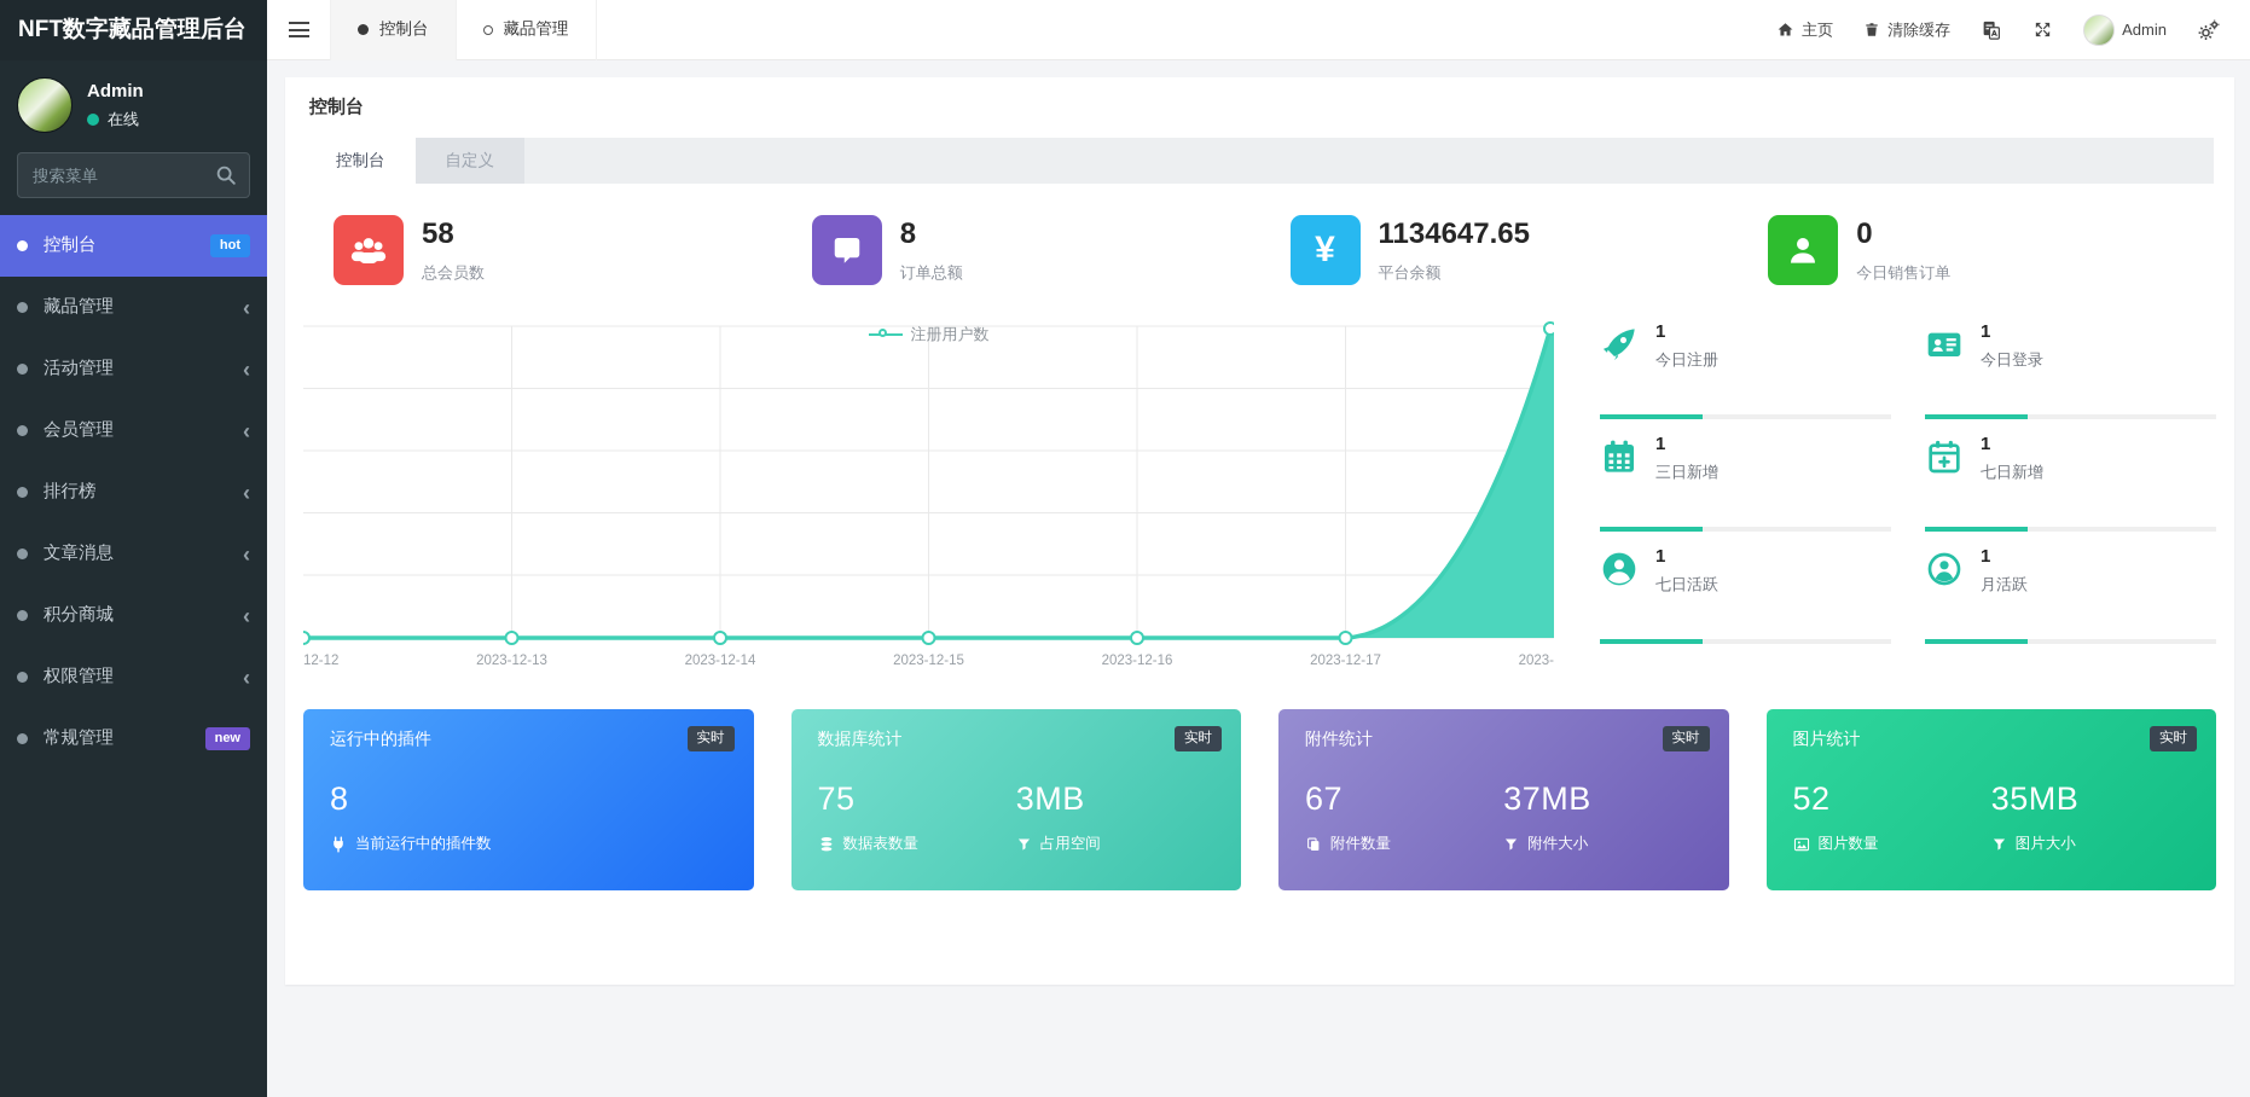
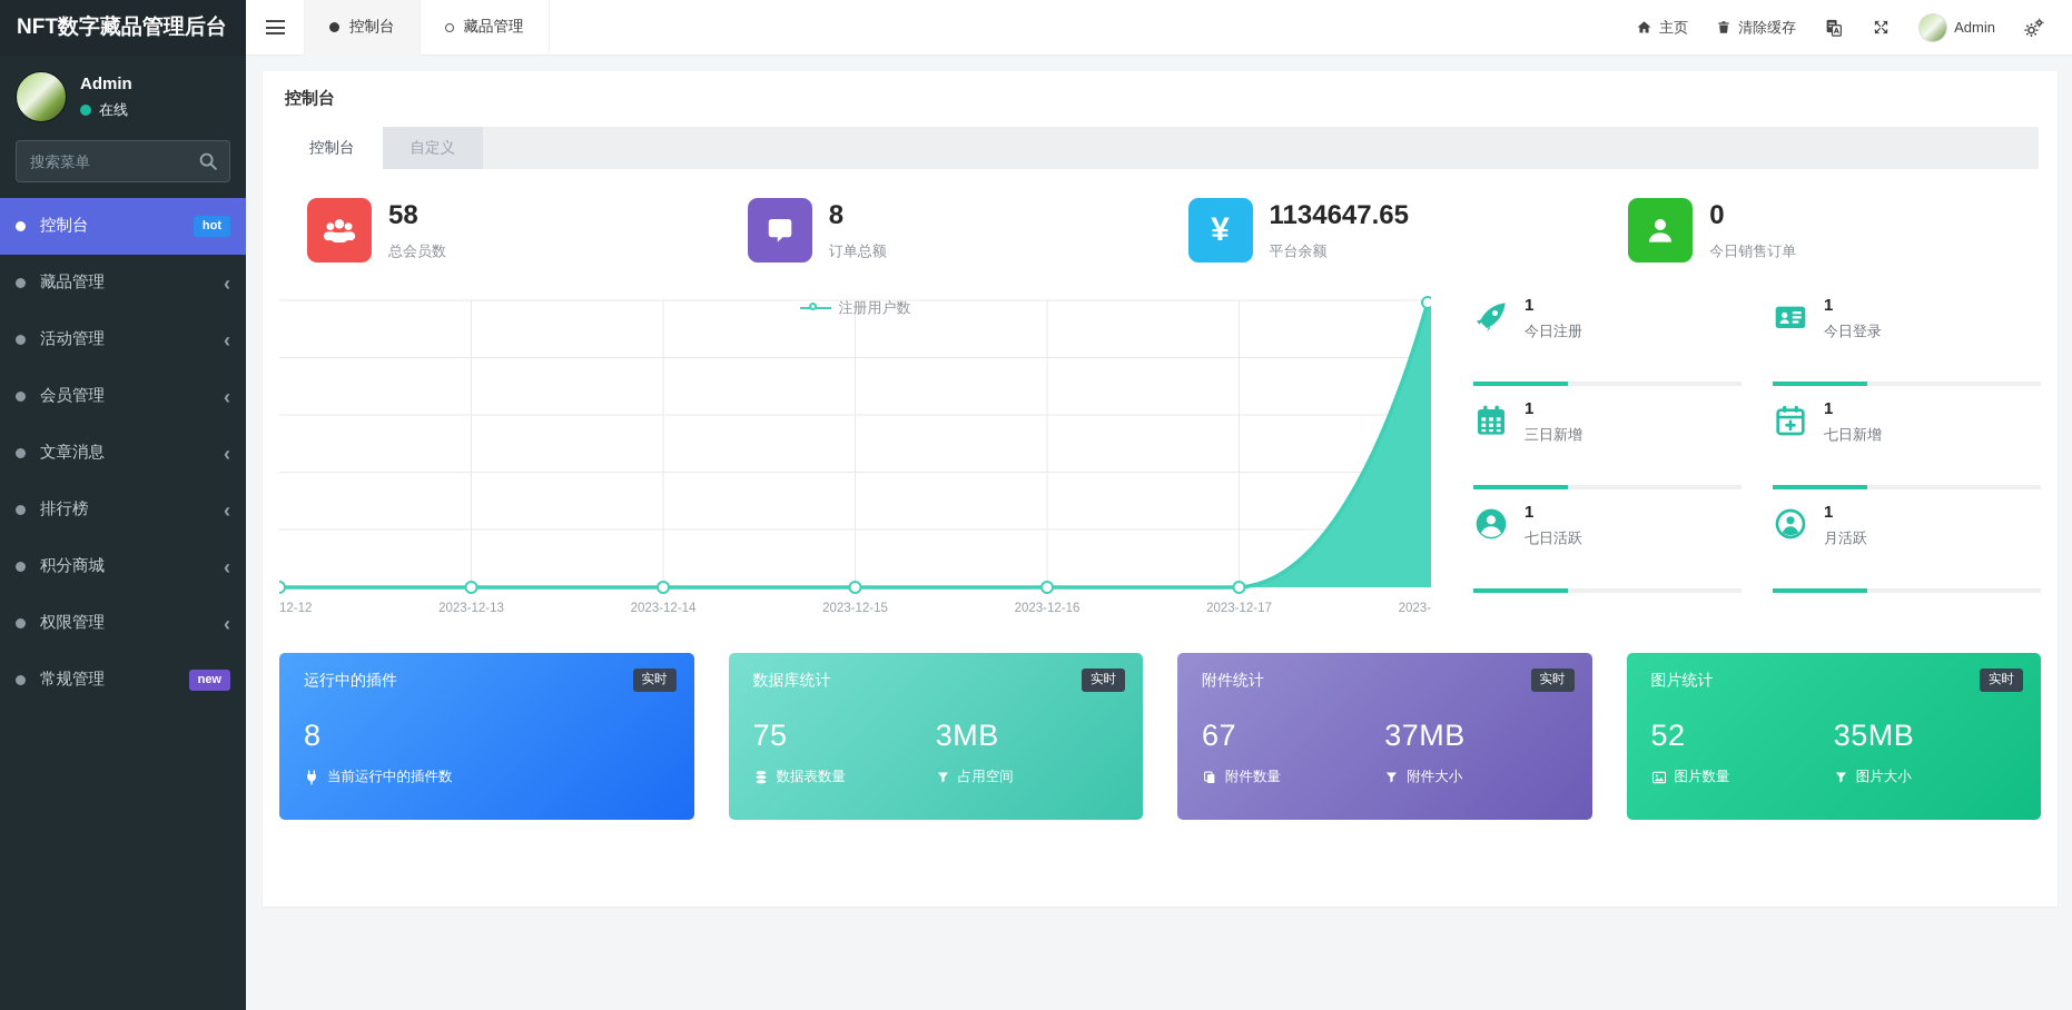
  NFT数字藏品管理后台
  Admin
  在线
  搜索菜单
  控制台
  hot
  藏品管理
  ‹
  活动管理
  ‹
  会员管理
  ‹
- 排行榜
+ 文章消息
  ‹
- 文章消息
+ 排行榜
  ‹
  积分商城
  ‹
  权限管理
  ‹
  常规管理
  new
  控制台
  藏品管理
  主页
  清除缓存
  Admin
  控制台
  控制台
  自定义
  58
  总会员数
  8
  订单总额
  ¥
  1134647.65
  平台余额
  0
  今日销售订单
  注册用户数
  12-12
  2023-12-13
  2023-12-14
  2023-12-15
  2023-12-16
  2023-12-17
  1
  今日注册
  1
  今日登录
  1
  三日新增
  1
  七日新增
  1
  七日活跃
  1
  月活跃
  运行中的插件
  实时
  8
  当前运行中的插件数
  数据库统计
  实时
  75
  3MB
  数据表数量
  占用空间
  附件统计
  实时
  67
  37MB
  附件数量
  附件大小
  图片统计
  实时
  52
  35MB
  图片数量
  图片大小
